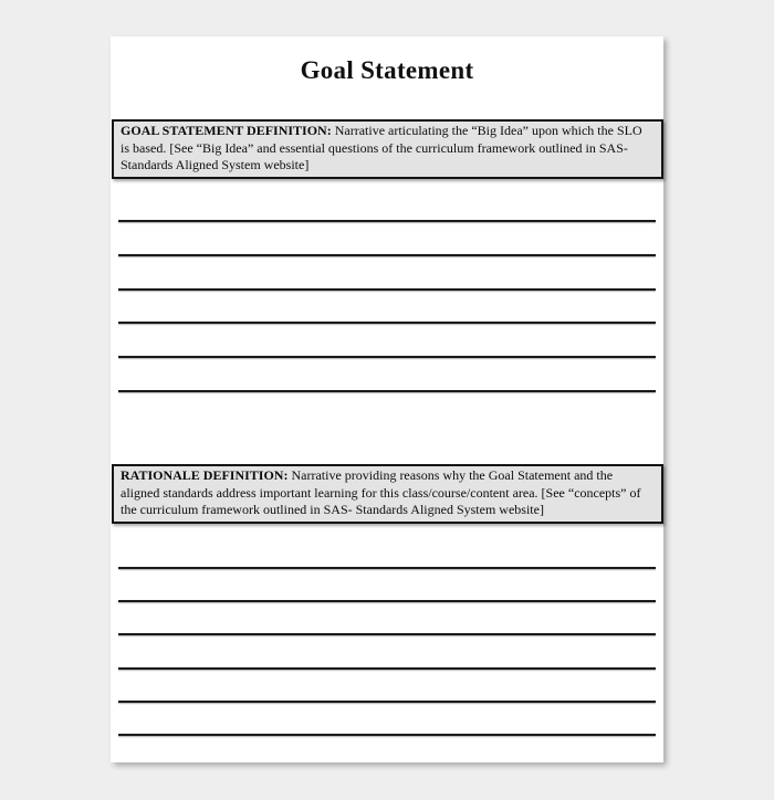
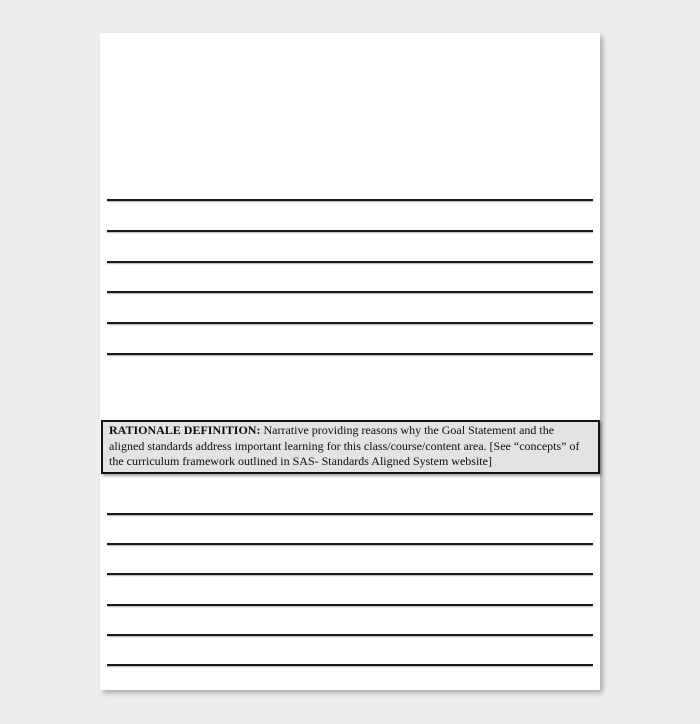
- Goal Statement
- GOAL STATEMENT DEFINITION: Narrative articulating the “Big Idea” upon which the SLO is based. [See “Big Idea” and essential questions of the curriculum framework outlined in SAS- Standards Aligned System website]
  RATIONALE DEFINITION: Narrative providing reasons why the Goal Statement and the aligned standards address important learning for this class/course/content area. [See “concepts” of the curriculum framework outlined in SAS- Standards Aligned System website]
